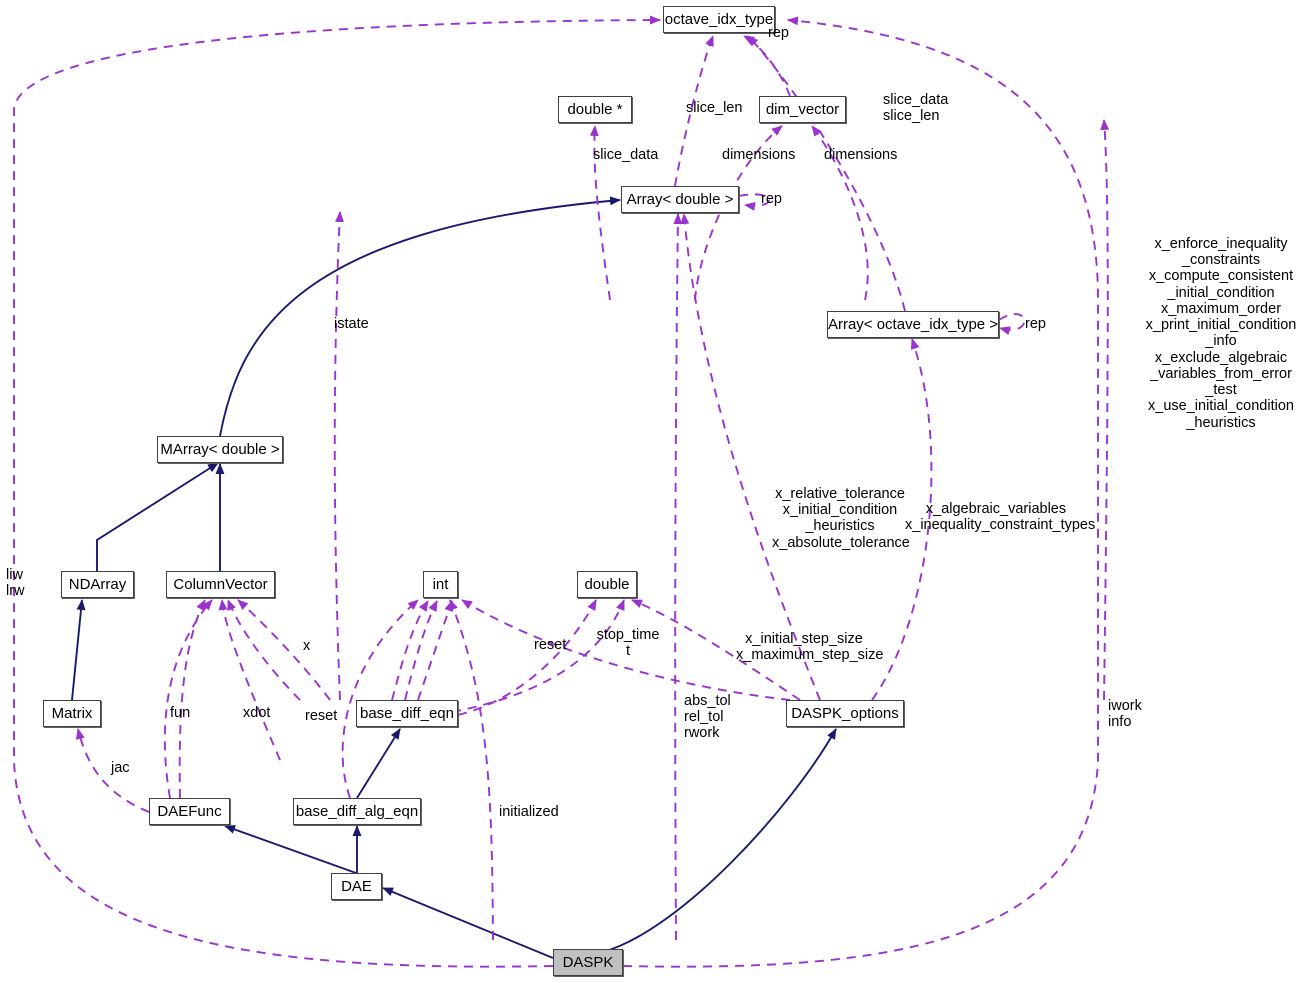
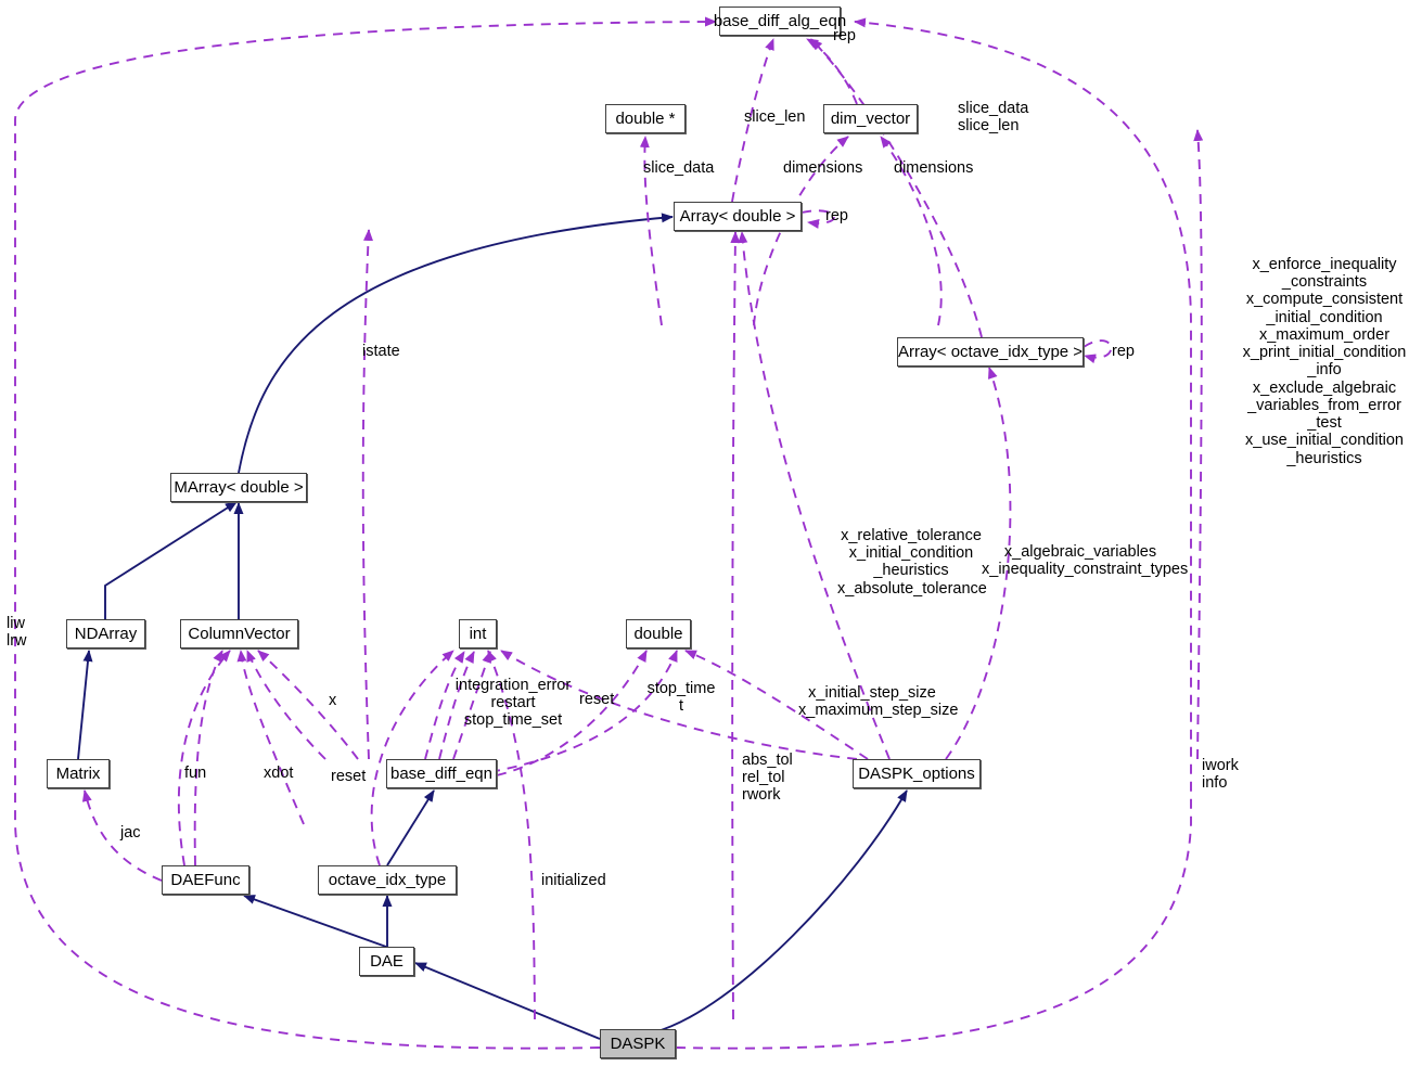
- octave_idx_type
+ base_diff_alg_eqn
  double *
  dim_vector
  Array< double >
  Array< octave_idx_type >
  MArray< double >
  NDArray
  ColumnVector
  int
  double
  Matrix
  base_diff_eqn
  DASPK_options
  DAEFunc
- base_diff_alg_eqn
+ octave_idx_type
  DAE
  DASPK
  rep
  slice_len
  slice_data
  slice_len
  slice_data
  dimensions
  dimensions
  rep
  rep
  istate
  x_enforce_inequality
  _constraints
  x_compute_consistent
  _initial_condition
  x_maximum_order
  x_print_initial_condition
  _info
  x_exclude_algebraic
  _variables_from_error
  _test
  x_use_initial_condition
  _heuristics
  x_relative_tolerance
  x_initial_condition
  _heuristics
  x_absolute_tolerance
  x_algebraic_variables
  x_inequality_constraint_types
  liw
  lrw
  x
+ integration_error
+ restart
+ stop_time_set
  reset
  stop_time
  t
  x_initial_step_size
  x_maximum_step_size
  fun
  xdot
  reset
  abs_tol
  rel_tol
  rwork
  iwork
  info
  jac
  initialized
